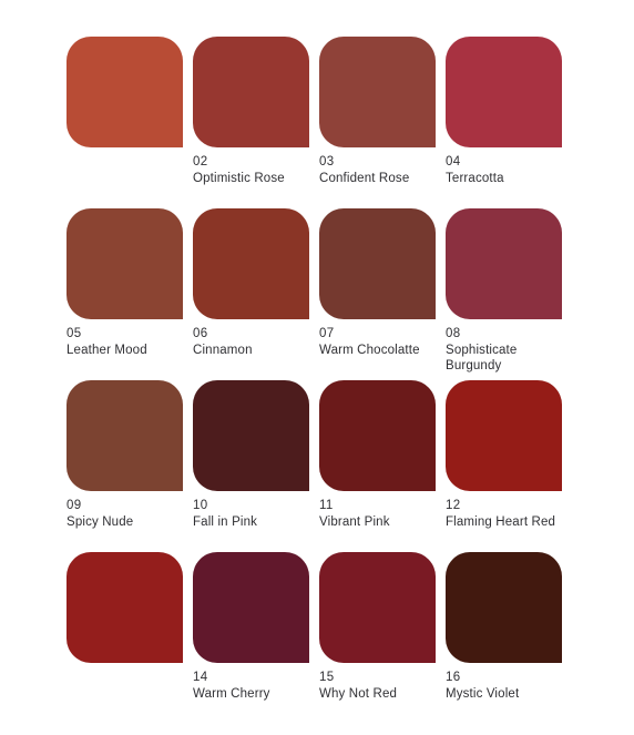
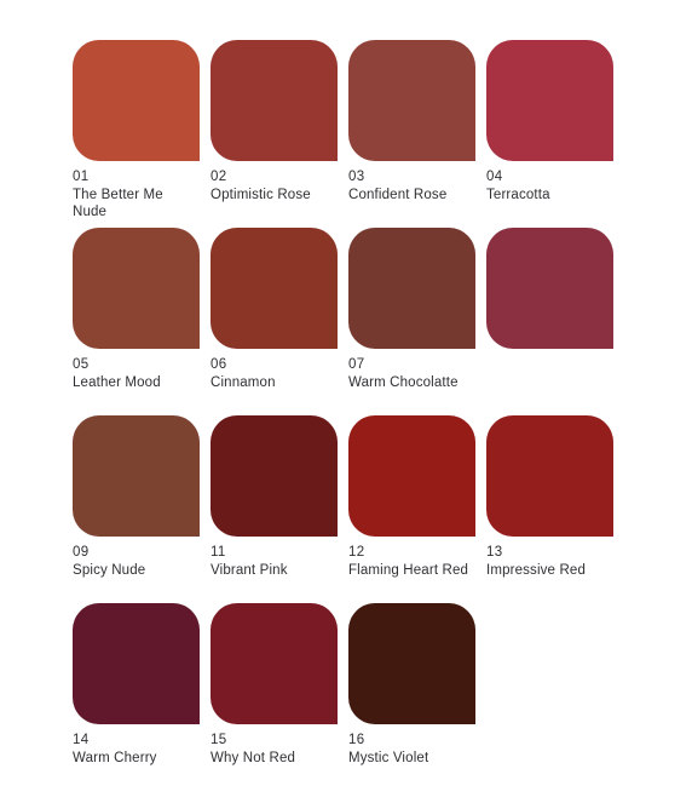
+ 01
+ The Better Me Nude
  02
  Optimistic Rose
  03
  Confident Rose
  04
  Terracotta
  05
  Leather Mood
  06
  Cinnamon
  07
  Warm Chocolatte
- 08
- Sophisticate Burgundy
  09
  Spicy Nude
- 10
- Fall in Pink
  11
  Vibrant Pink
  12
  Flaming Heart Red
+ 13
+ Impressive Red
  14
  Warm Cherry
  15
  Why Not Red
  16
  Mystic Violet
